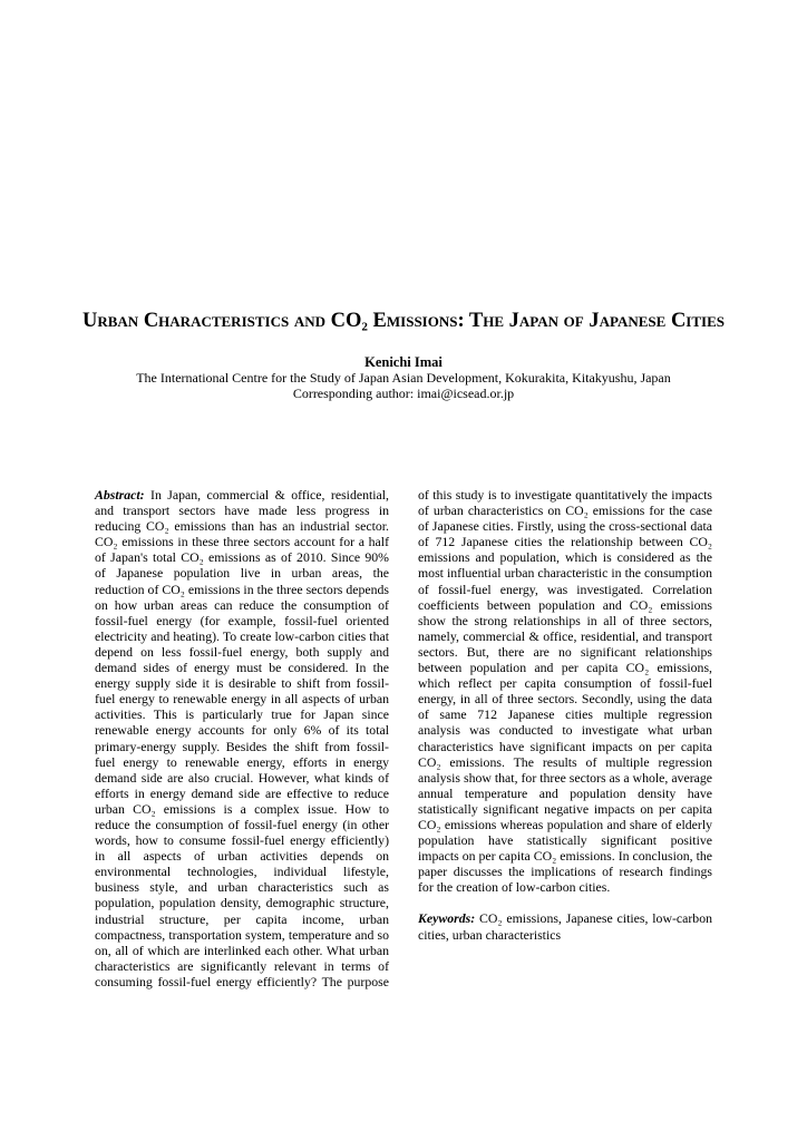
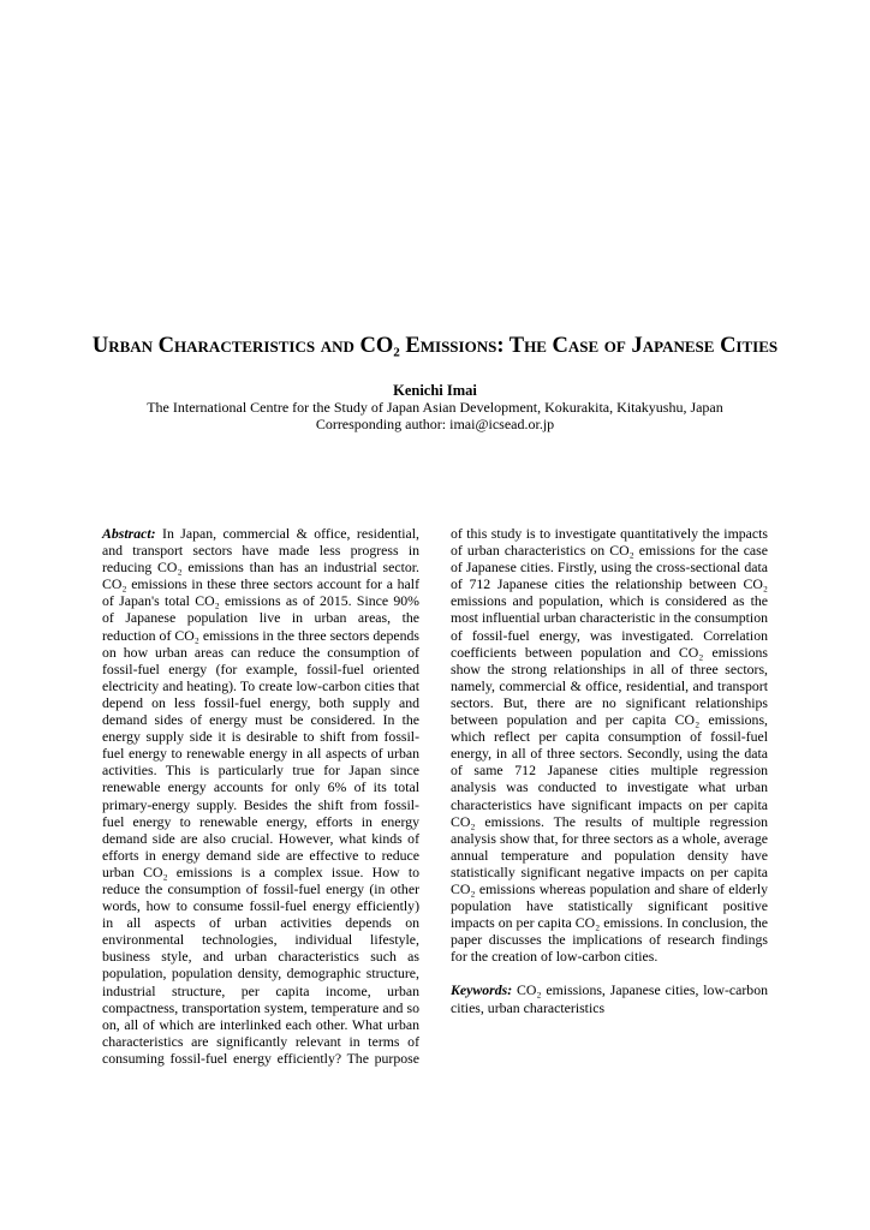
- Urban Characteristics and CO₂ Emissions: The Japan of Japanese Cities
+ Urban Characteristics and CO₂ Emissions: The Case of Japanese Cities
  Kenichi Imai
  The International Centre for the Study of Japan Asian Development, Kokurakita, Kitakyushu, Japan
  Corresponding author: imai@icsead.or.jp
- Abstract: In Japan, commercial & office, residential, and transport sectors have made less progress in reducing CO₂ emissions than has an industrial sector. CO₂ emissions in these three sectors account for a half of Japan's total CO₂ emissions as of 2010. Since 90% of Japanese population live in urban areas, the reduction of CO₂ emissions in the three sectors depends on how urban areas can reduce the consumption of fossil-fuel energy (for example, fossil-fuel oriented electricity and heating). To create low-carbon cities that depend on less fossil-fuel energy, both supply and demand sides of energy must be considered. In the energy supply side it is desirable to shift from fossil-fuel energy to renewable energy in all aspects of urban activities. This is particularly true for Japan since renewable energy accounts for only 6% of its total primary-energy supply. Besides the shift from fossil-fuel energy to renewable energy, efforts in energy demand side are also crucial. However, what kinds of efforts in energy demand side are effective to reduce urban CO₂ emissions is a complex issue. How to reduce the consumption of fossil-fuel energy (in other words, how to consume fossil-fuel energy efficiently) in all aspects of urban activities depends on environmental technologies, individual lifestyle, business style, and urban characteristics such as population, population density, demographic structure, industrial structure, per capita income, urban compactness, transportation system, temperature and so on, all of which are interlinked each other. What urban characteristics are significantly relevant in terms of consuming fossil-fuel energy efficiently? The purpose of this study is to investigate quantitatively the impacts of urban characteristics on CO₂ emissions for the case of Japanese cities. Firstly, using the cross-sectional data of 712 Japanese cities the relationship between CO₂ emissions and population, which is considered as the most influential urban characteristic in the consumption of fossil-fuel energy, was investigated. Correlation coefficients between population and CO₂ emissions show the strong relationships in all of three sectors, namely, commercial & office, residential, and transport sectors. But, there are no significant relationships between population and per capita CO₂ emissions, which reflect per capita consumption of fossil-fuel energy, in all of three sectors. Secondly, using the data of same 712 Japanese cities multiple regression analysis was conducted to investigate what urban characteristics have significant impacts on per capita CO₂ emissions. The results of multiple regression analysis show that, for three sectors as a whole, average annual temperature and population density have statistically significant negative impacts on per capita CO₂ emissions whereas population and share of elderly population have statistically significant positive impacts on per capita CO₂ emissions. In conclusion, the paper discusses the implications of research findings for the creation of low-carbon cities.
+ Abstract: In Japan, commercial & office, residential, and transport sectors have made less progress in reducing CO₂ emissions than has an industrial sector. CO₂ emissions in these three sectors account for a half of Japan's total CO₂ emissions as of 2015. Since 90% of Japanese population live in urban areas, the reduction of CO₂ emissions in the three sectors depends on how urban areas can reduce the consumption of fossil-fuel energy (for example, fossil-fuel oriented electricity and heating). To create low-carbon cities that depend on less fossil-fuel energy, both supply and demand sides of energy must be considered. In the energy supply side it is desirable to shift from fossil-fuel energy to renewable energy in all aspects of urban activities. This is particularly true for Japan since renewable energy accounts for only 6% of its total primary-energy supply. Besides the shift from fossil-fuel energy to renewable energy, efforts in energy demand side are also crucial. However, what kinds of efforts in energy demand side are effective to reduce urban CO₂ emissions is a complex issue. How to reduce the consumption of fossil-fuel energy (in other words, how to consume fossil-fuel energy efficiently) in all aspects of urban activities depends on environmental technologies, individual lifestyle, business style, and urban characteristics such as population, population density, demographic structure, industrial structure, per capita income, urban compactness, transportation system, temperature and so on, all of which are interlinked each other. What urban characteristics are significantly relevant in terms of consuming fossil-fuel energy efficiently? The purpose of this study is to investigate quantitatively the impacts of urban characteristics on CO₂ emissions for the case of Japanese cities. Firstly, using the cross-sectional data of 712 Japanese cities the relationship between CO₂ emissions and population, which is considered as the most influential urban characteristic in the consumption of fossil-fuel energy, was investigated. Correlation coefficients between population and CO₂ emissions show the strong relationships in all of three sectors, namely, commercial & office, residential, and transport sectors. But, there are no significant relationships between population and per capita CO₂ emissions, which reflect per capita consumption of fossil-fuel energy, in all of three sectors. Secondly, using the data of same 712 Japanese cities multiple regression analysis was conducted to investigate what urban characteristics have significant impacts on per capita CO₂ emissions. The results of multiple regression analysis show that, for three sectors as a whole, average annual temperature and population density have statistically significant negative impacts on per capita CO₂ emissions whereas population and share of elderly population have statistically significant positive impacts on per capita CO₂ emissions. In conclusion, the paper discusses the implications of research findings for the creation of low-carbon cities.
  Keywords: CO₂ emissions, Japanese cities, low-carbon cities, urban characteristics
